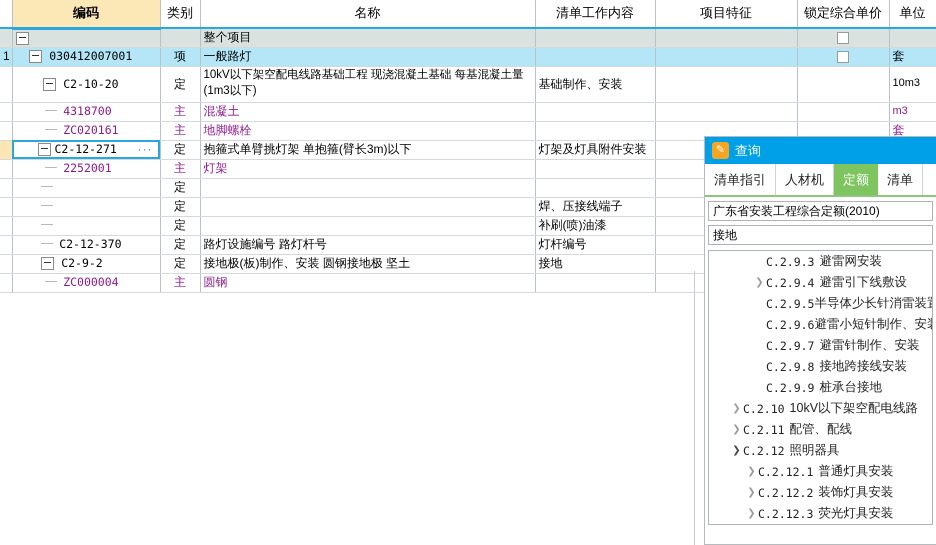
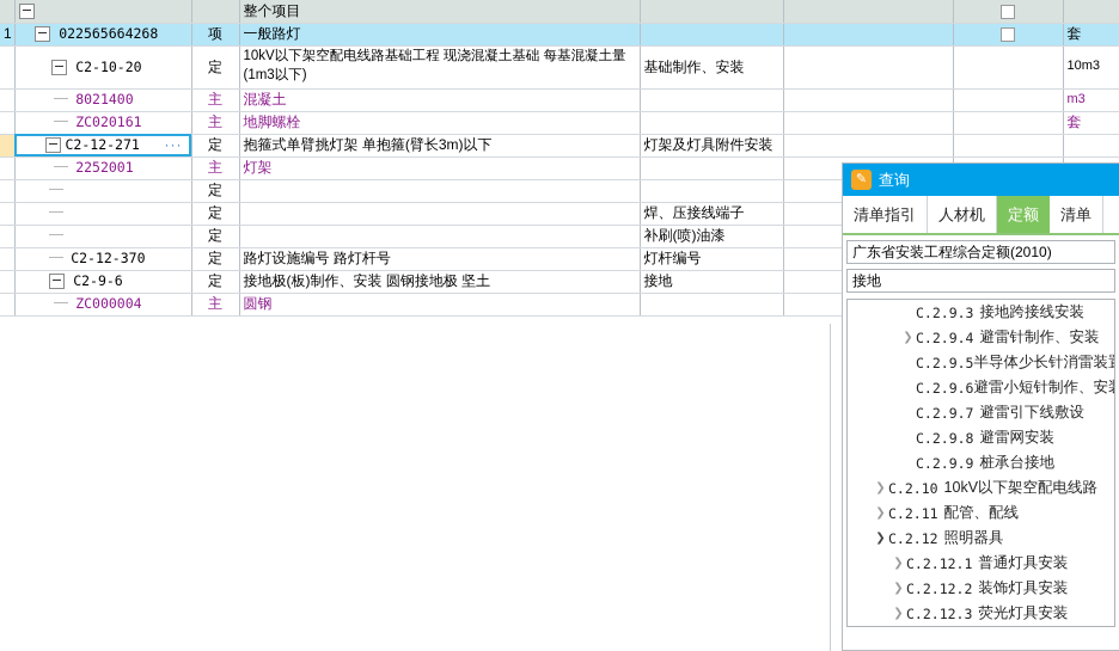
- 	编码	类别	名称	清单工作内容	项目特征	锁定综合单价	单位
  			整个项目
- 1	030412007001	项	一般路灯				套
+ 1	022565664268	项	一般路灯				套
  	C2-10-20	定	10kV以下架空配电线路基础工程 现浇混凝土基础 每基混凝土量(1m3以下)	基础制作、安装			10m3
- 	4318700	主	混凝土				m3
+ 	8021400	主	混凝土				m3
  	ZC020161	主	地脚螺栓				套
  	C2-12-271 ···	定	抱箍式单臂挑灯架 单抱箍(臂长3m)以下	灯架及灯具附件安装
  	2252001	主	灯架
  		定
  		定		焊、压接线端子
  		定		补刷(喷)油漆
  	C2-12-370	定	路灯设施编号 路灯杆号	灯杆编号
- 	C2-9-2	定	接地极(板)制作、安装 圆钢接地极 坚土	接地
+ 	C2-9-6	定	接地极(板)制作、安装 圆钢接地极 坚土	接地
  	ZC000004	主	圆钢
  ✎
  查询
  清单指引
  人材机
  定额
  清单
  广东省安装工程综合定额(2010)
  接地
  C.2.9.3
- 避雷网安装
+ 接地跨接线安装
  ❯
  C.2.9.4
- 避雷引下线敷设
+ 避雷针制作、安装
  C.2.9.5
  半导体少长针消雷装
  C.2.9.6
  避雷小短针制作、安
  C.2.9.7
- 避雷针制作、安装
+ 避雷引下线敷设
  C.2.9.8
- 接地跨接线安装
+ 避雷网安装
  C.2.9.9
  桩承台接地
  ❯
  C.2.10
  10kV以下架空配电线路
  ❯
  C.2.11
  配管、配线
  ❯
  C.2.12
  照明器具
  ❯
  C.2.12.1
  普通灯具安装
  ❯
  C.2.12.2
  装饰灯具安装
  ❯
  C.2.12.3
  荧光灯具安装
